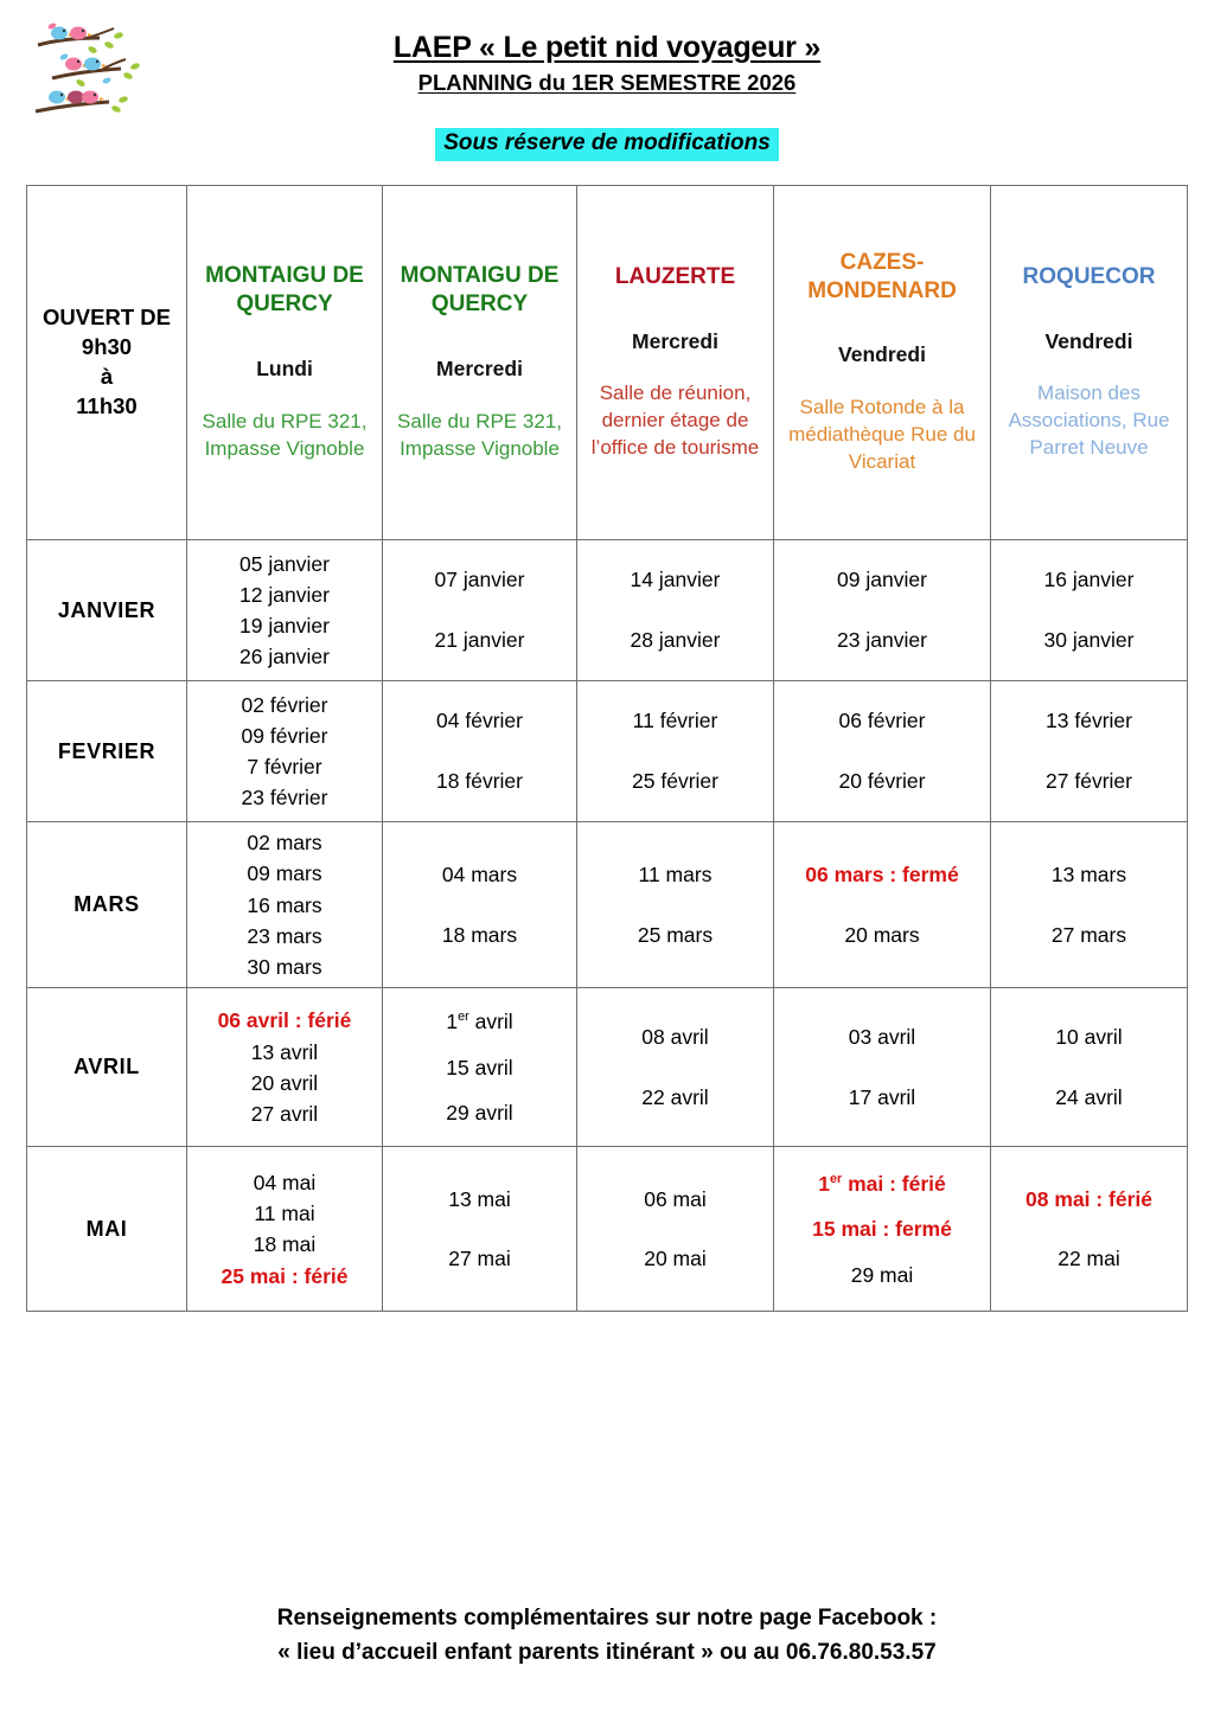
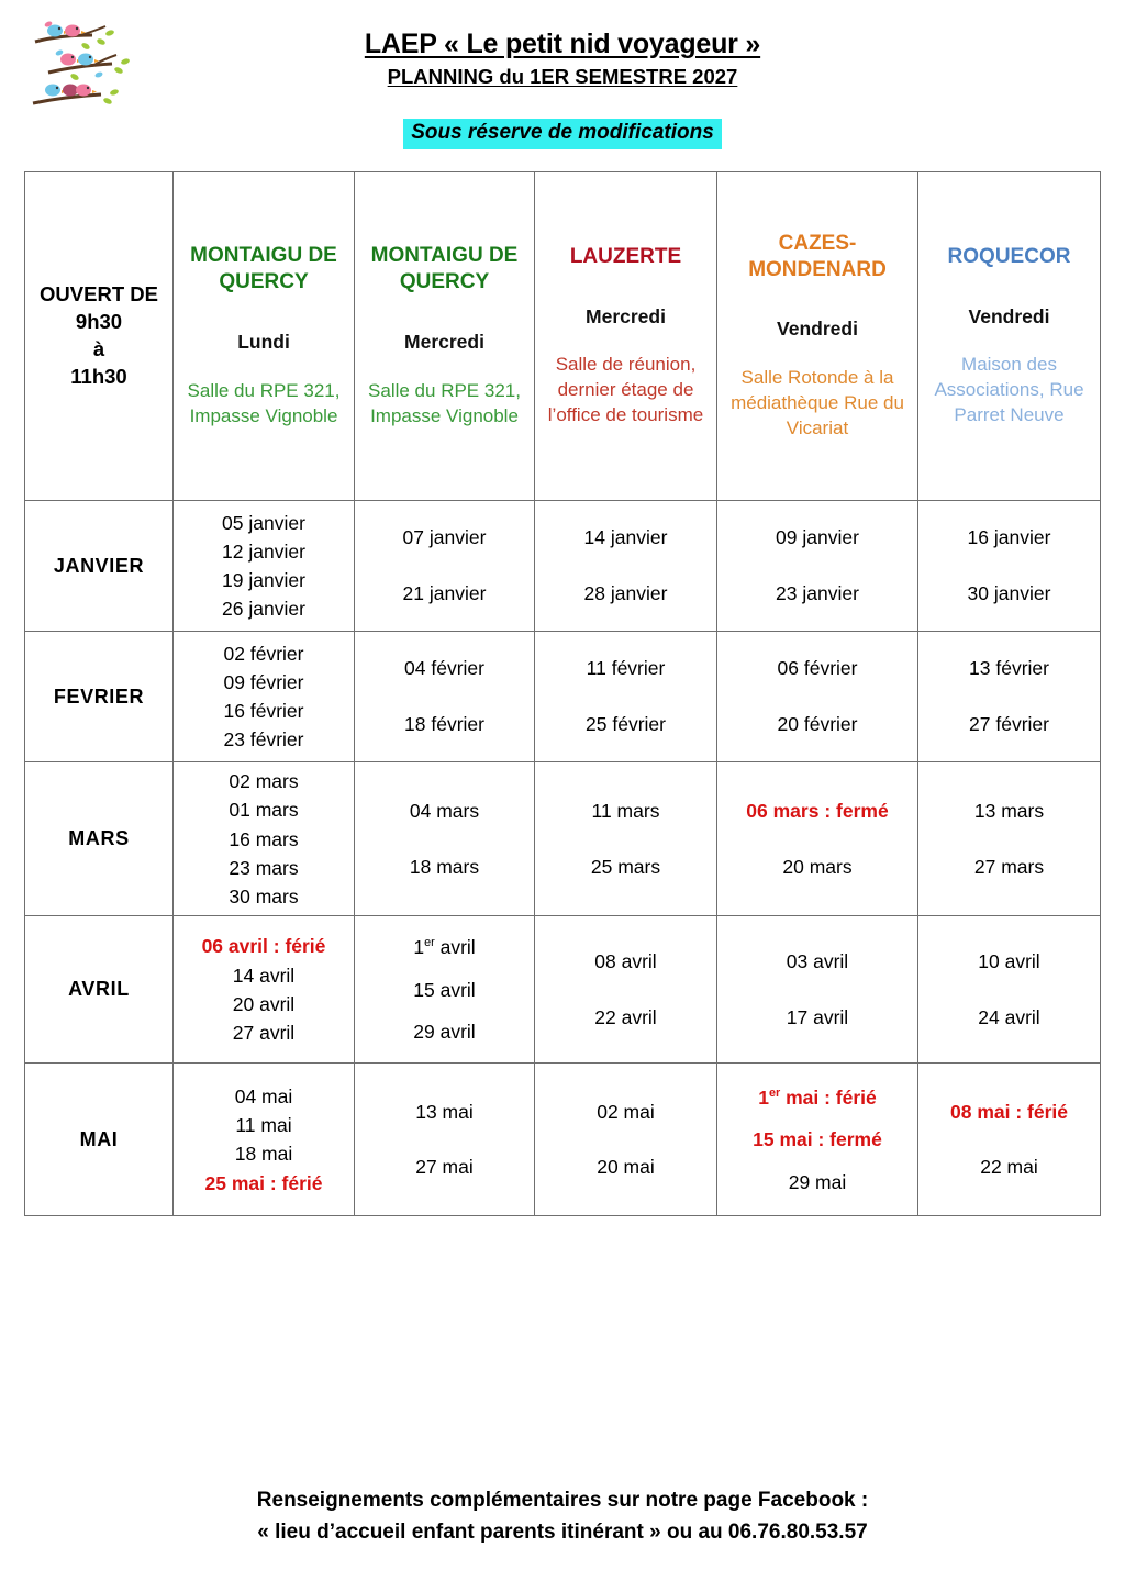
  LAEP « Le petit nid voyageur »
- PLANNING du 1ER SEMESTRE 2026
+ PLANNING du 1ER SEMESTRE 2027
  Sous réserve de modifications
  OUVERT DE9h30à11h30	MONTAIGU DE QUERCYLundiSalle du RPE 321, Impasse Vignoble	MONTAIGU DE QUERCYMercrediSalle du RPE 321, Impasse Vignoble	LAUZERTEMercrediSalle de réunion, dernier étage de l’office de tourisme	CAZES-MONDENARDVendrediSalle Rotonde à la médiathèque Rue du Vicariat	ROQUECORVendrediMaison des Associations, Rue Parret Neuve
  JANVIER	05 janvier12 janvier19 janvier26 janvier	07 janvier21 janvier	14 janvier28 janvier	09 janvier23 janvier	16 janvier30 janvier
- FEVRIER	02 février09 février7 février23 février	04 février18 février	11 février25 février	06 février20 février	13 février27 février
+ FEVRIER	02 février09 février16 février23 février	04 février18 février	11 février25 février	06 février20 février	13 février27 février
- MARS	02 mars09 mars16 mars23 mars30 mars	04 mars18 mars	11 mars25 mars	06 mars : fermé20 mars	13 mars27 mars
+ MARS	02 mars01 mars16 mars23 mars30 mars	04 mars18 mars	11 mars25 mars	06 mars : fermé20 mars	13 mars27 mars
- AVRIL	06 avril : férié13 avril20 avril27 avril	1er avril15 avril29 avril	08 avril22 avril	03 avril17 avril	10 avril24 avril
+ AVRIL	06 avril : férié14 avril20 avril27 avril	1er avril15 avril29 avril	08 avril22 avril	03 avril17 avril	10 avril24 avril
- MAI	04 mai11 mai18 mai25 mai : férié	13 mai27 mai	06 mai20 mai	1er mai : férié15 mai : fermé29 mai	08 mai : férié22 mai
+ MAI	04 mai11 mai18 mai25 mai : férié	13 mai27 mai	02 mai20 mai	1er mai : férié15 mai : fermé29 mai	08 mai : férié22 mai
  Renseignements complémentaires sur notre page Facebook :
  « lieu d’accueil enfant parents itinérant » ou au 06.76.80.53.57
